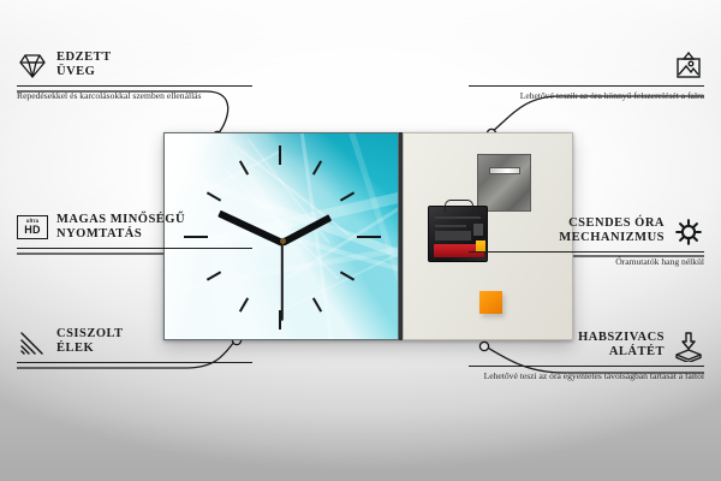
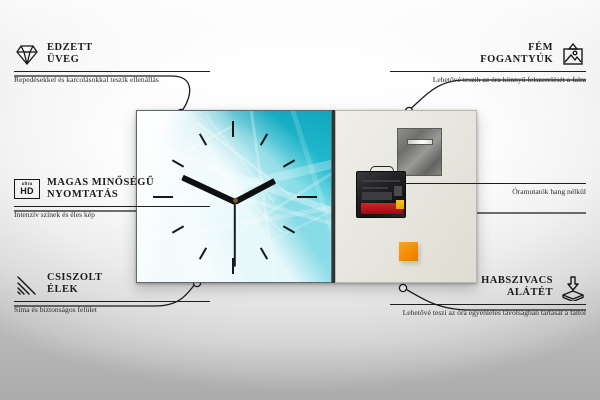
  EDZETT
  ÜVEG
- Repedésekkel és karcolásokkal szemben ellenállás
+ Repedésekkel és karcolásokkal teszik ellenállás
  HD
  MAGAS MINŐSÉGŰ
  NYOMTATÁS
+ Intenzív színek és éles kép
  CSISZOLT
  ÉLEK
+ Sima és biztonságos felület
+ FÉM
+ FOGANTYÚK
  Lehetővé teszik az óra könnyű felszerelését a falra
- CSENDES ÓRA
- MECHANIZMUS
  Óramutatók hang nélkül
  HABSZIVACS
  ALÁTÉT
  Lehetővé teszi az óra egyenletes távolságban tartását a faltól
